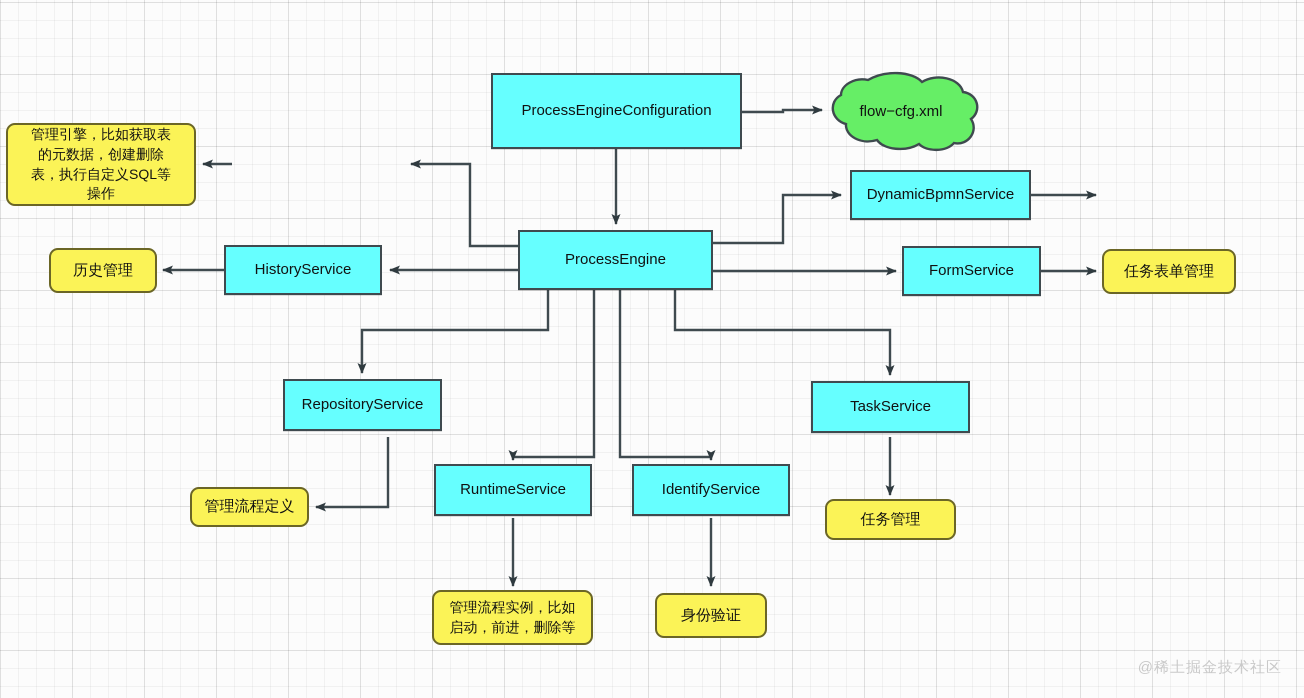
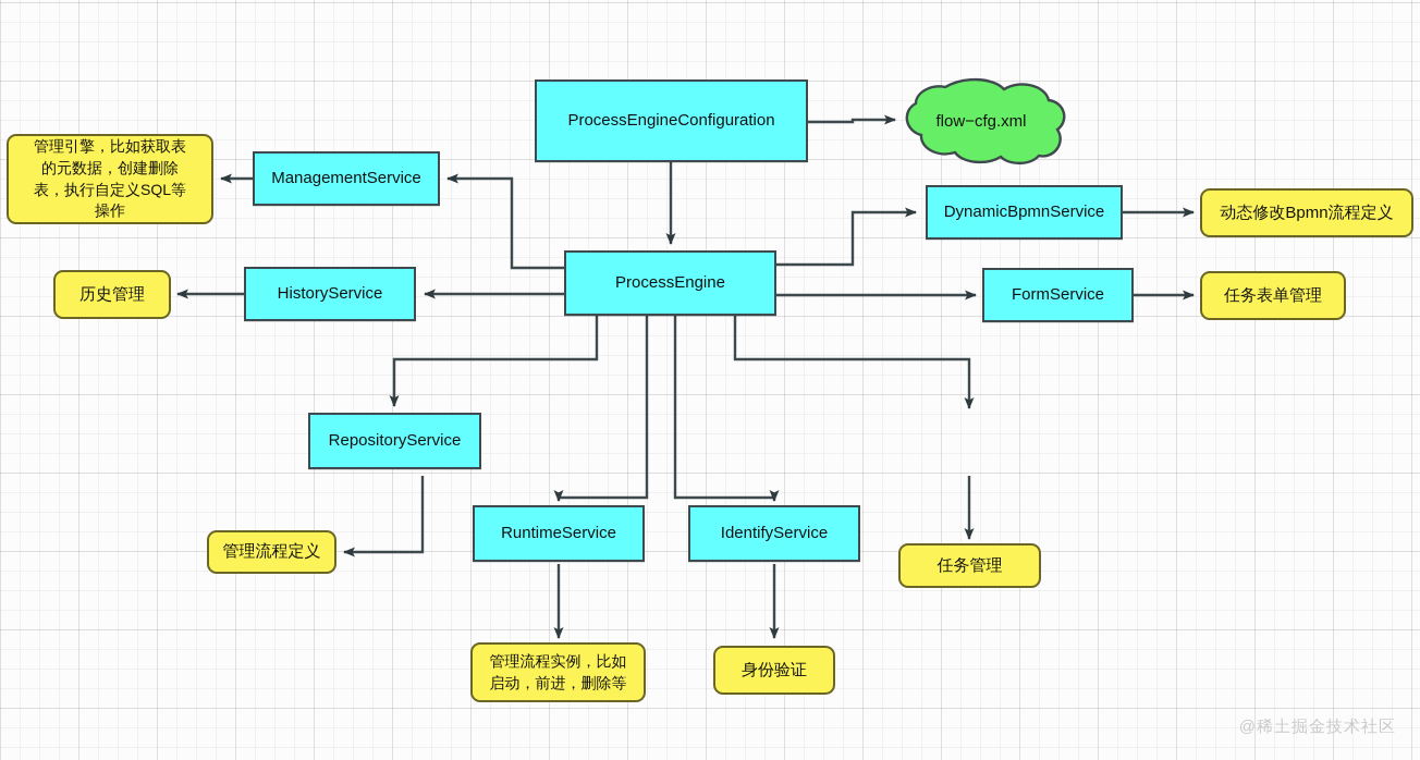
  ProcessEngineConfiguration
  flow−cfg.xml
+ ManagementService
  管理引擎，比如获取表
  的元数据，创建删除
  表，执行自定义SQL等
  操作
  DynamicBpmnService
+ 动态修改Bpmn流程定义
  ProcessEngine
  HistoryService
  历史管理
  FormService
  任务表单管理
  RepositoryService
  管理流程定义
  RuntimeService
  管理流程实例，比如
  启动，前进，删除等
  IdentifyService
  身份验证
- TaskService
  任务管理
  @稀土掘金技术社区
